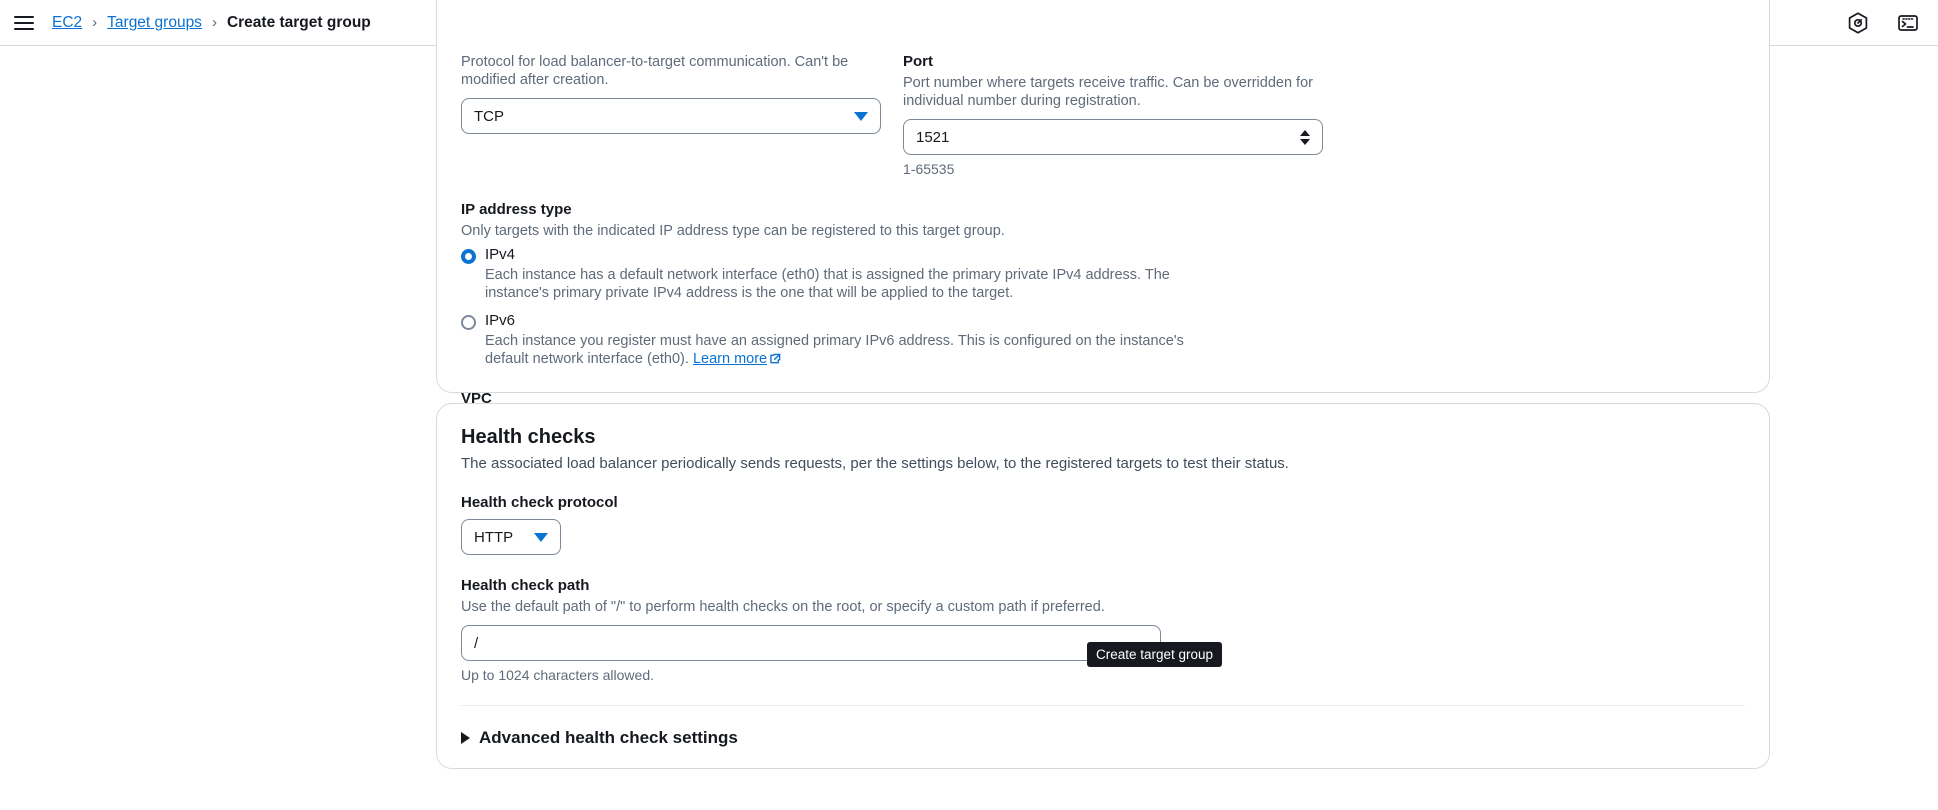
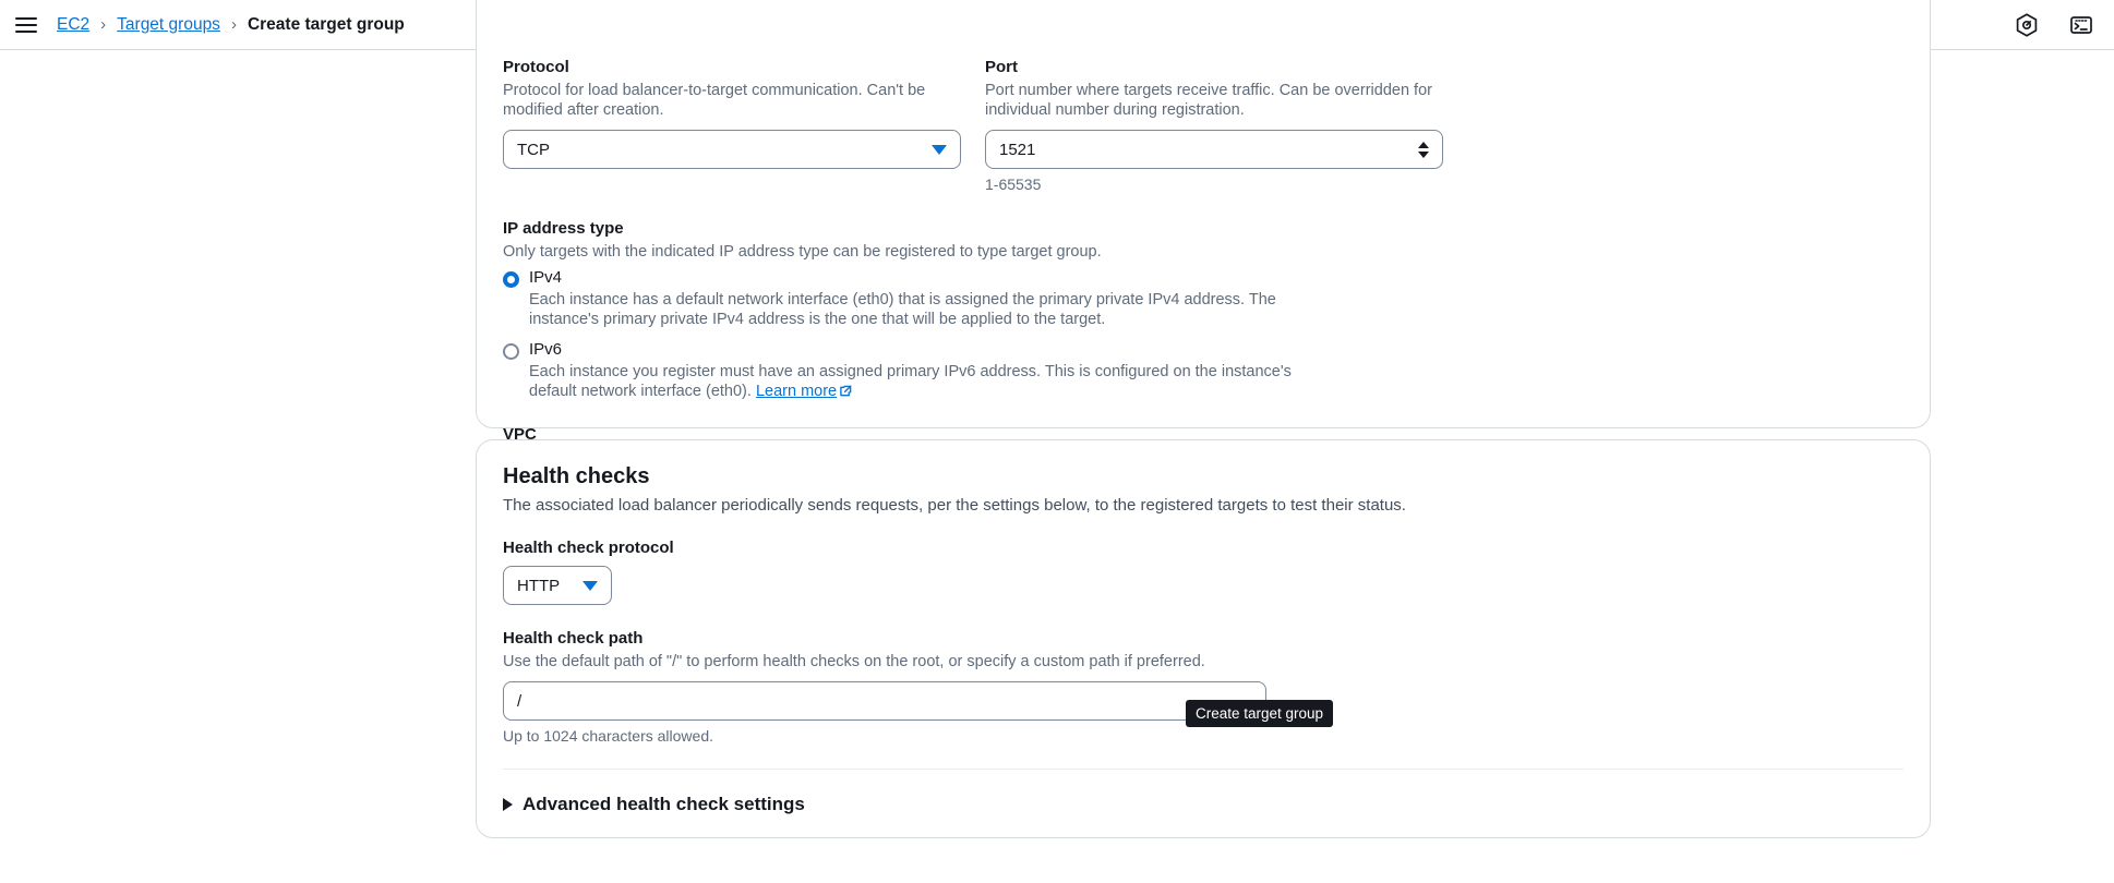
  EC2
  ›
  Target groups
  ›
  Create target group
+ Protocol
  Protocol for load balancer-to-target communication. Can't be modified after creation.
  TCP
  Port
  Port number where targets receive traffic. Can be overridden for individual number during registration.
  1521
  1-65535
  IP address type
- Only targets with the indicated IP address type can be registered to this target group.
+ Only targets with the indicated IP address type can be registered to type target group.
  IPv4
  Each instance has a default network interface (eth0) that is assigned the primary private IPv4 address. The instance's primary private IPv4 address is the one that will be applied to the target.
  IPv6
  Each instance you register must have an assigned primary IPv6 address. This is configured on the instance's default network interface (eth0). Learn more
  VPC
  Health checks
  The associated load balancer periodically sends requests, per the settings below, to the registered targets to test their status.
  Health check protocol
  HTTP
  Health check path
  Use the default path of "/" to perform health checks on the root, or specify a custom path if preferred.
  /
  Up to 1024 characters allowed.
  Advanced health check settings
  Create target group
